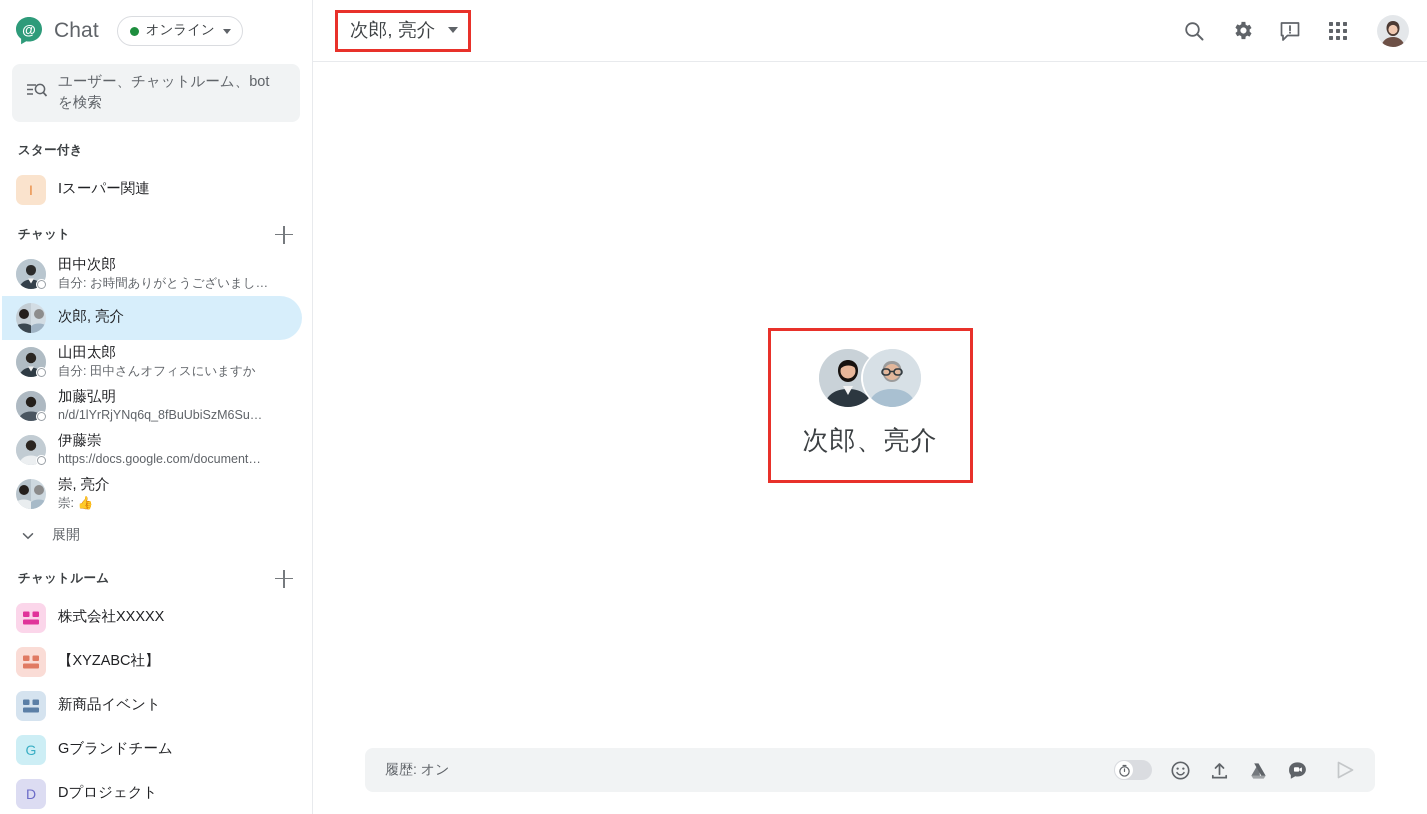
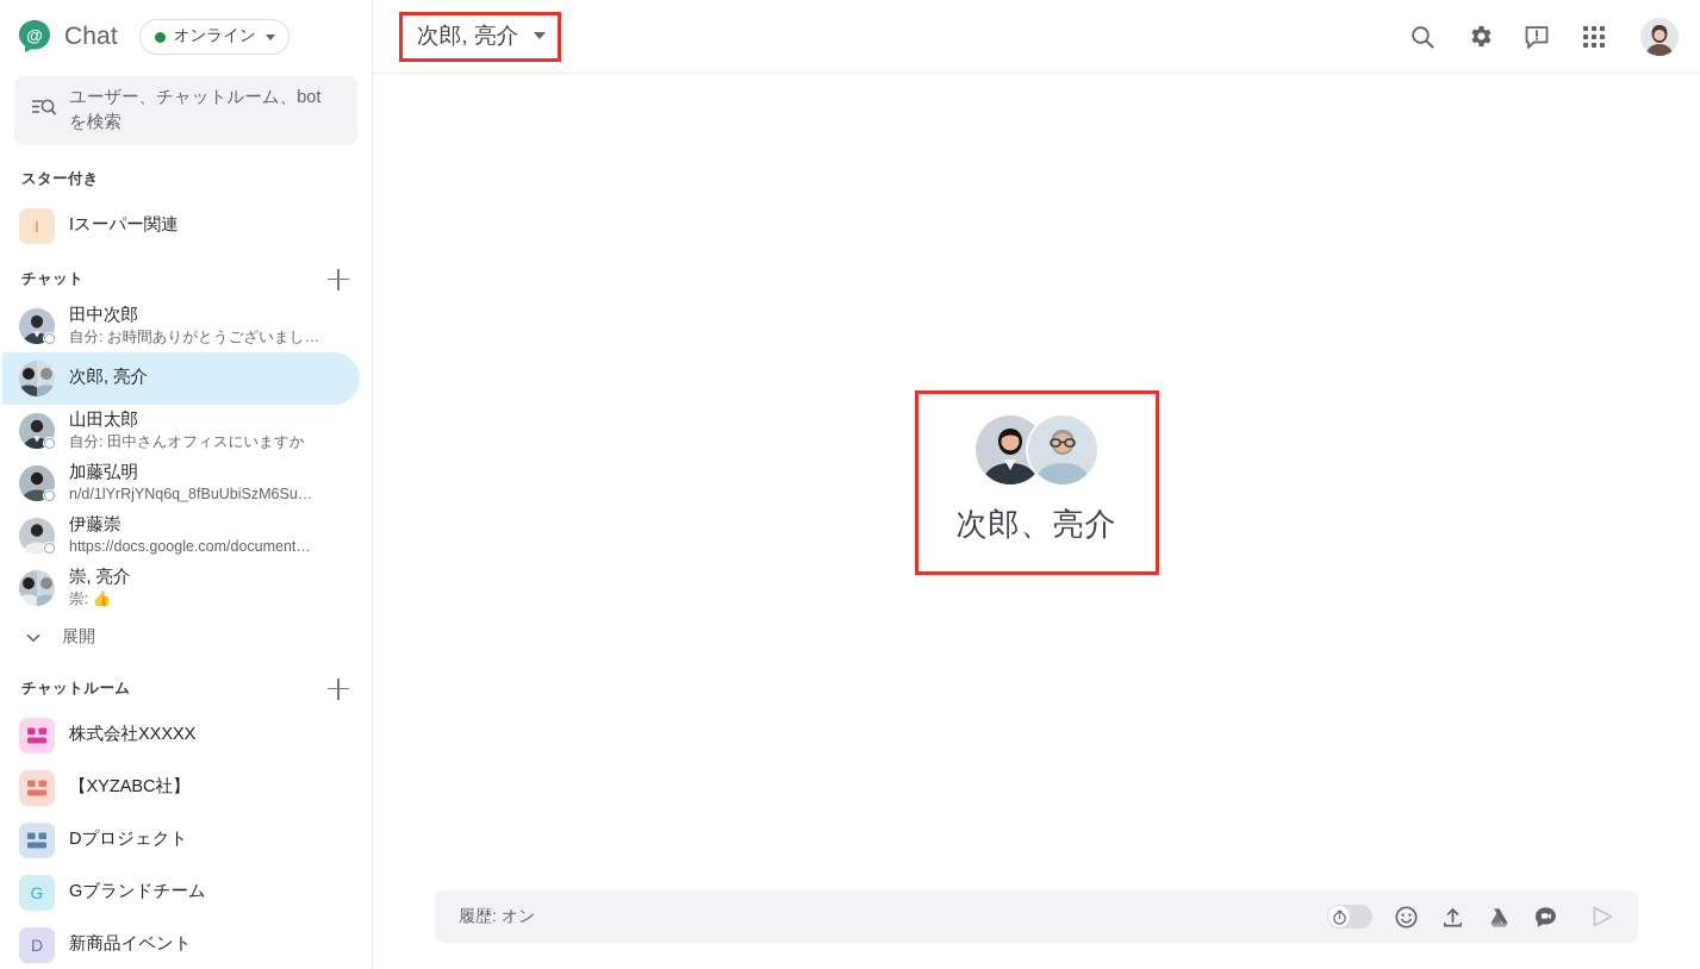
  @
  Chat
  オンライン
  ユーザー、チャットルーム、bot を検索
  スター付き
  I
  Iスーパー関連
  チャット
  田中次郎
  自分: お時間ありがとうございまし…
  次郎, 亮介
  山田太郎
  自分: 田中さんオフィスにいますか
  加藤弘明
  n/d/1lYrRjYNq6q_8fBuUbiSzM6Su…
  伊藤崇
  https://docs.google.com/document…
  崇, 亮介
  崇: 👍
  展開
  チャットルーム
  株式会社XXXXX
  【XYZABC社】
- 新商品イベント
+ Dプロジェクト
  G
  Gブランドチーム
  D
- Dプロジェクト
+ 新商品イベント
  次郎, 亮介
  次郎、亮介
  履歴: オン
